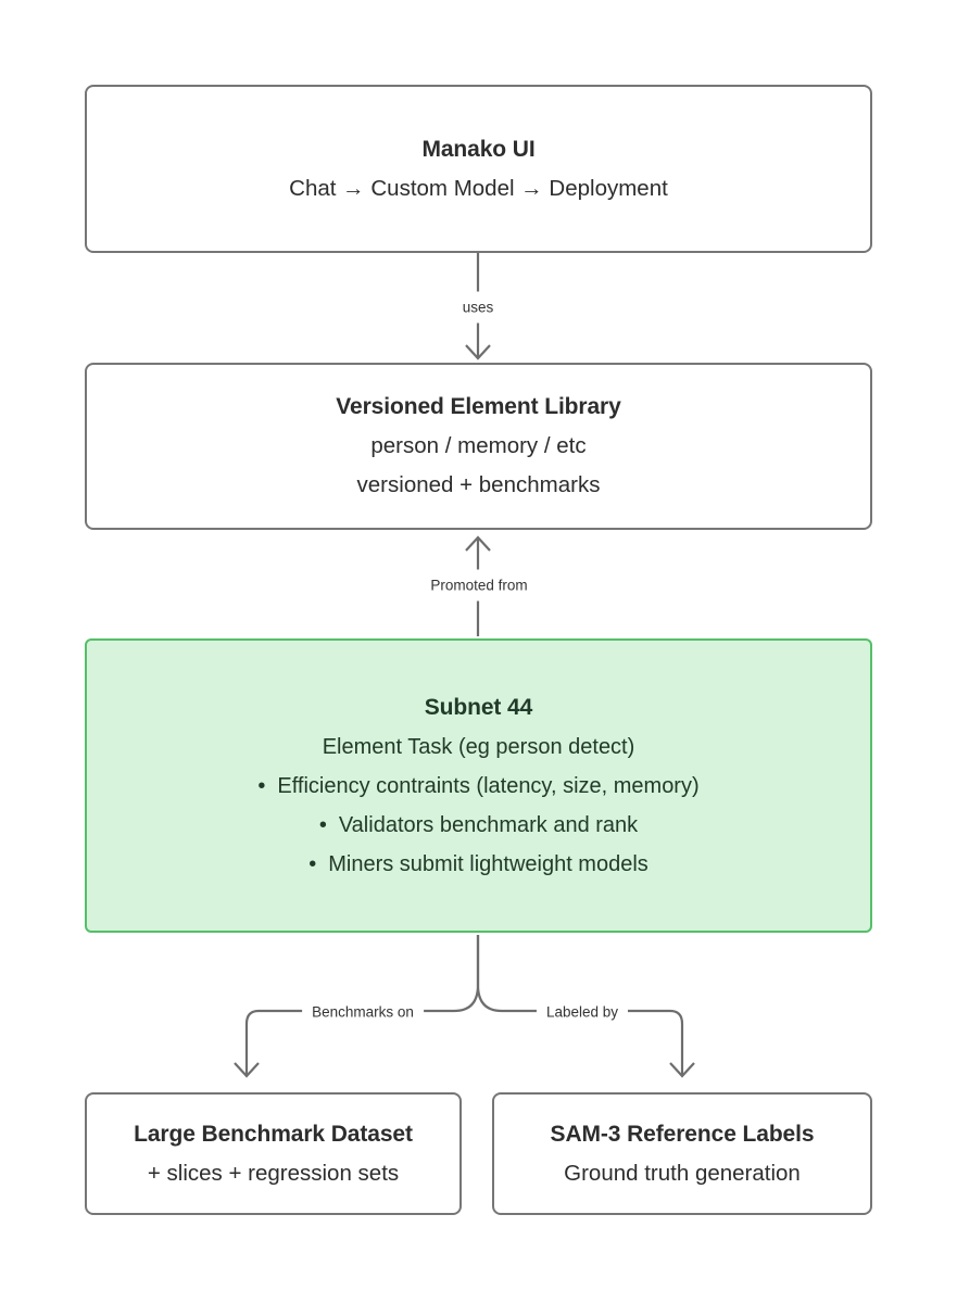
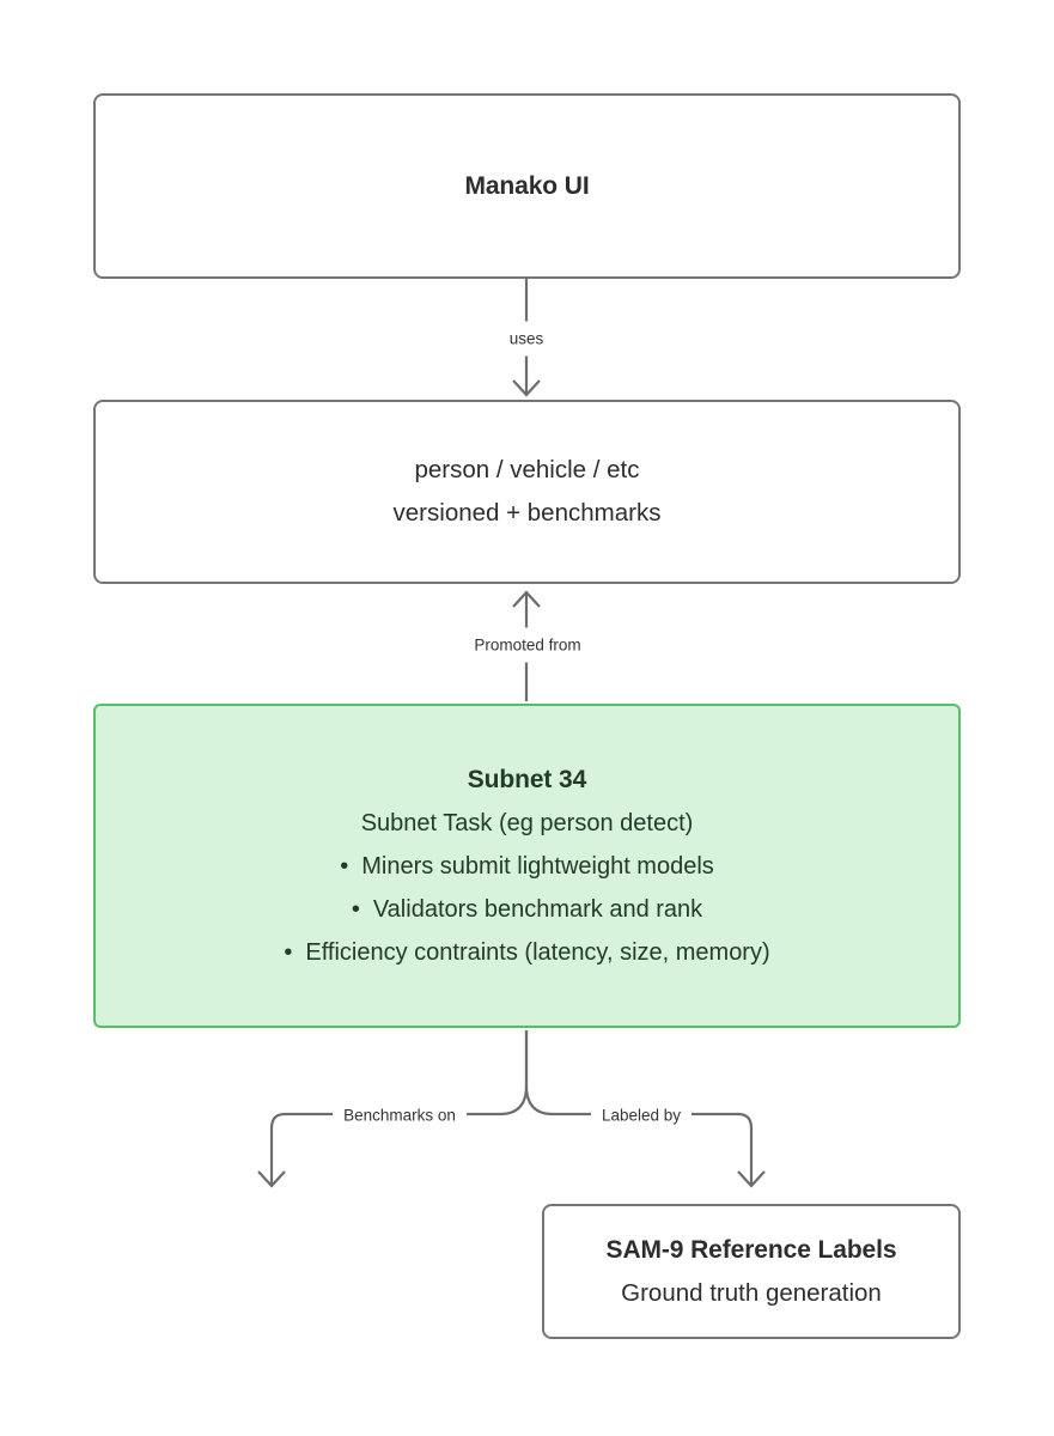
  uses
  Promoted from
  Benchmarks on
  Labeled by
  Manako UI
- Chat → Custom Model → Deployment
- Versioned Element Library
- person / memory / etc
+ person / vehicle / etc
  versioned + benchmarks
- Subnet 44
+ Subnet 34
- Element Task (eg person detect)
+ Subnet Task (eg person detect)
- Efficiency contraints (latency, size, memory)
+ Miners submit lightweight models
  Validators benchmark and rank
- Miners submit lightweight models
+ Efficiency contraints (latency, size, memory)
- Large Benchmark Dataset
- + slices + regression sets
- SAM-3 Reference Labels
+ SAM-9 Reference Labels
  Ground truth generation
